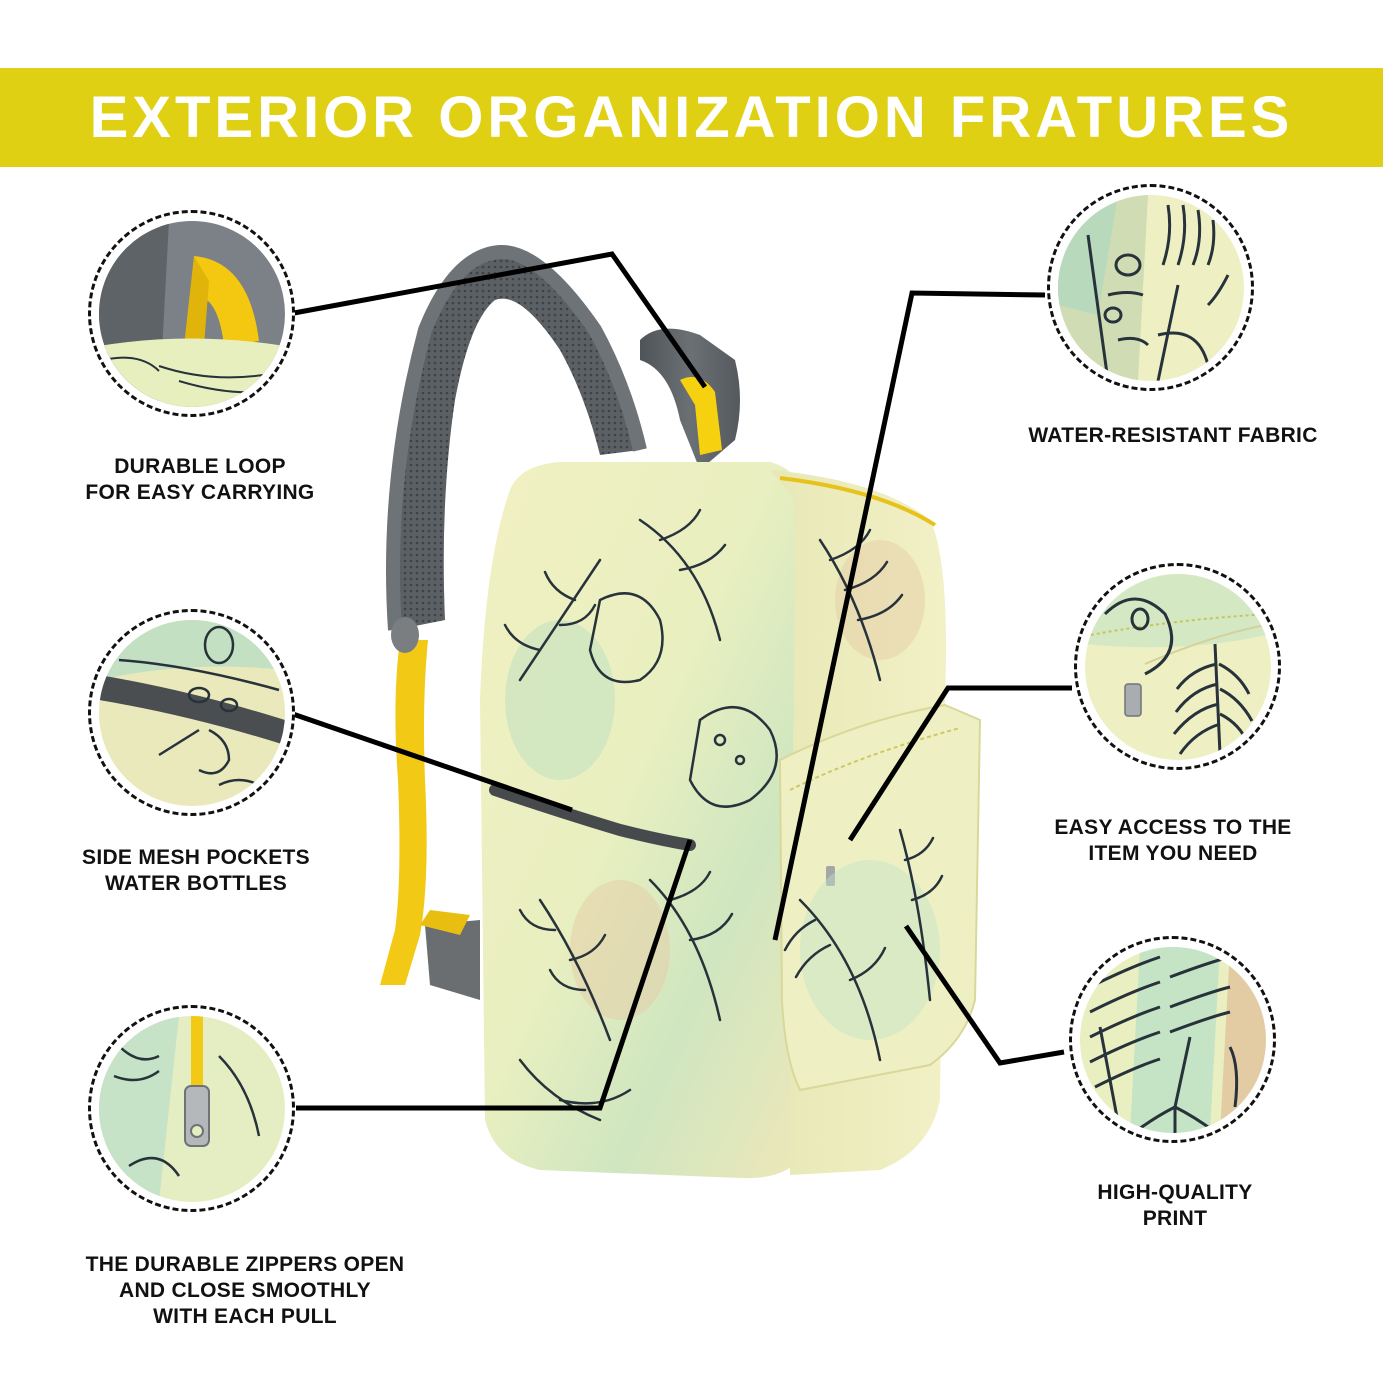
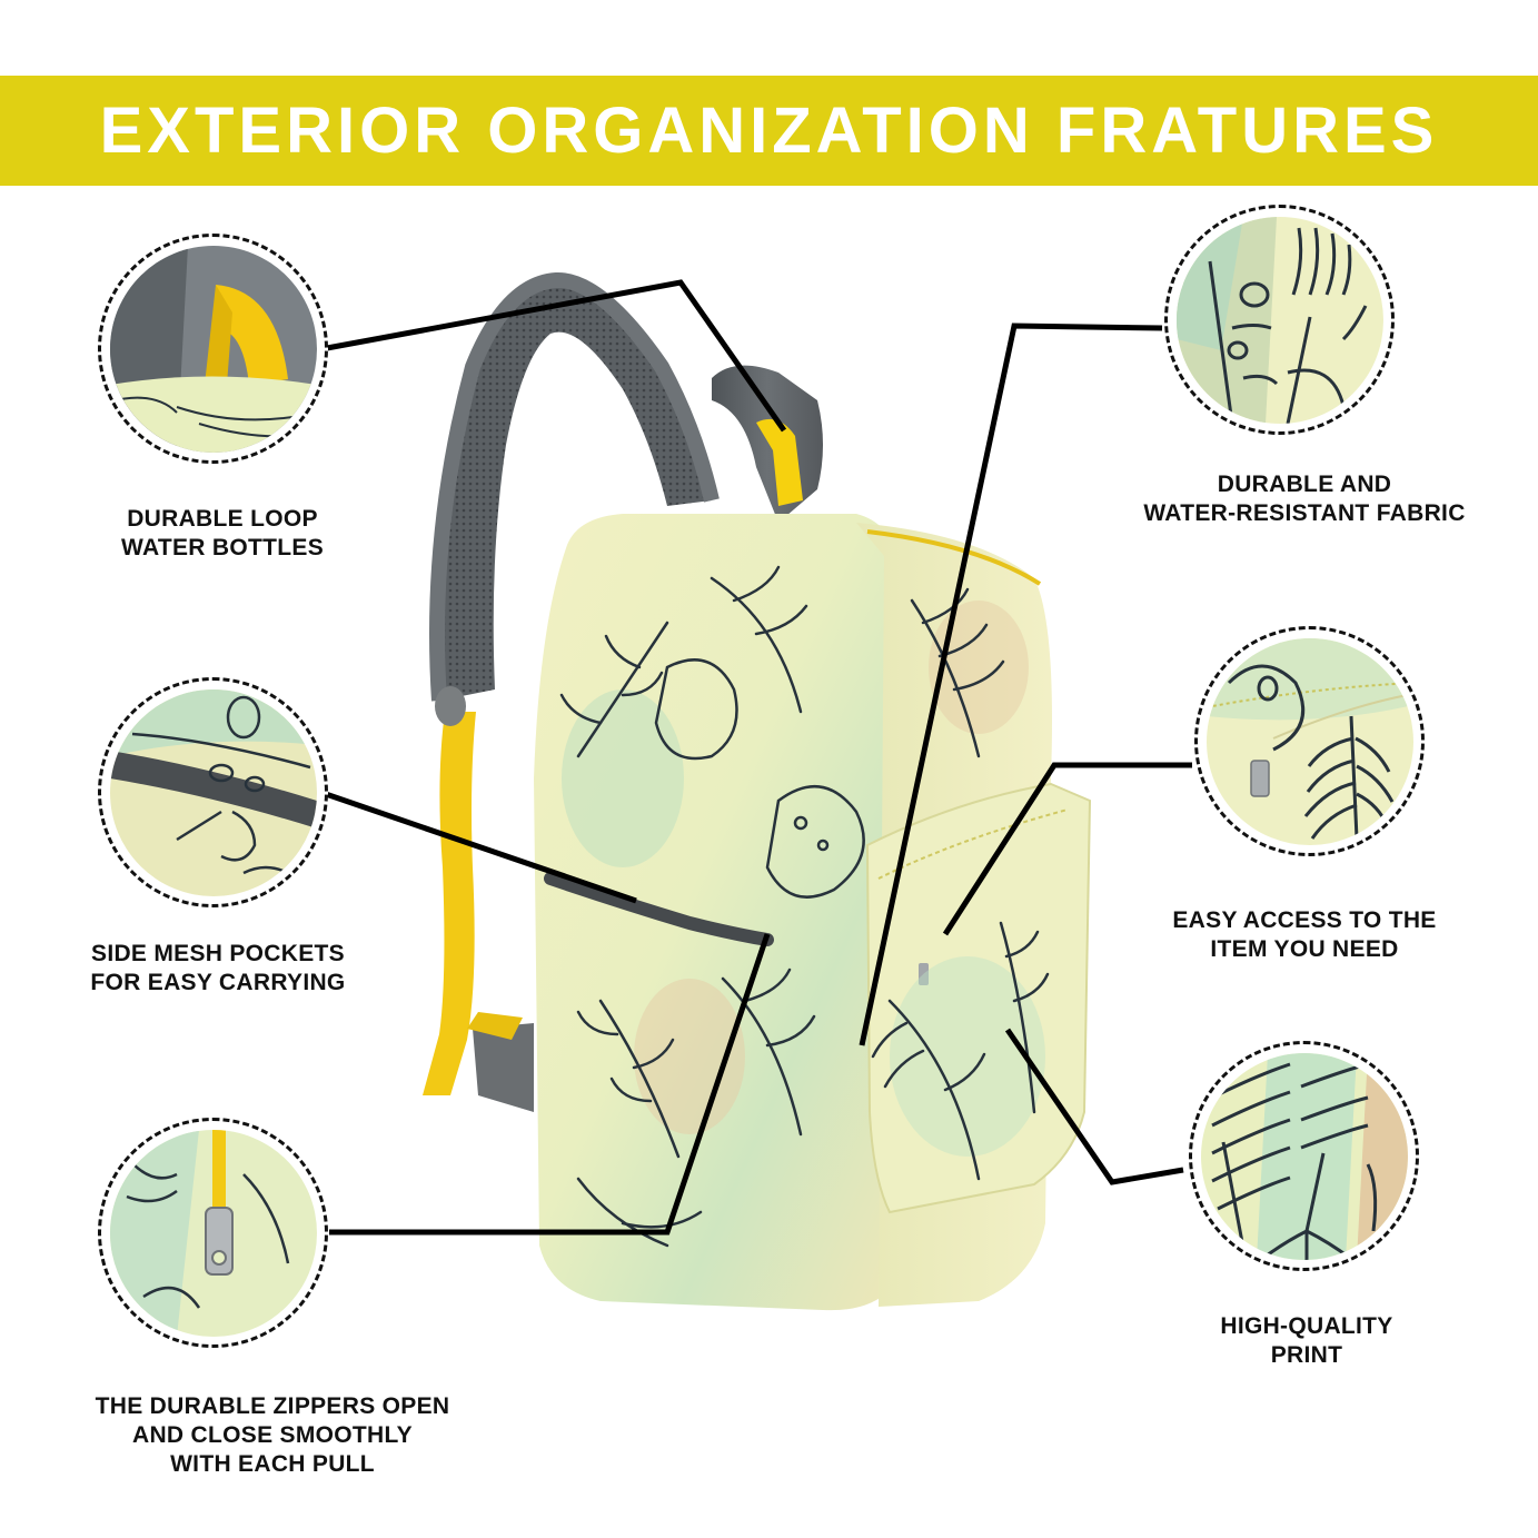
  EXTERIOR ORGANIZATION FRATURES
  DURABLE LOOP
- FOR EASY CARRYING
+ WATER BOTTLES
  SIDE MESH POCKETS
- WATER BOTTLES
+ FOR EASY CARRYING
  THE DURABLE ZIPPERS OPEN
  AND CLOSE SMOOTHLY
  WITH EACH PULL
+ DURABLE AND
  WATER-RESISTANT FABRIC
  EASY ACCESS TO THE
  ITEM YOU NEED
  HIGH-QUALITY
  PRINT
